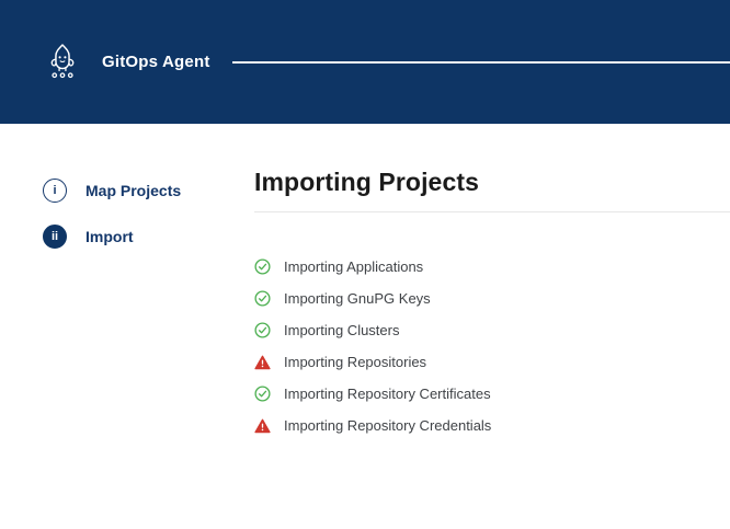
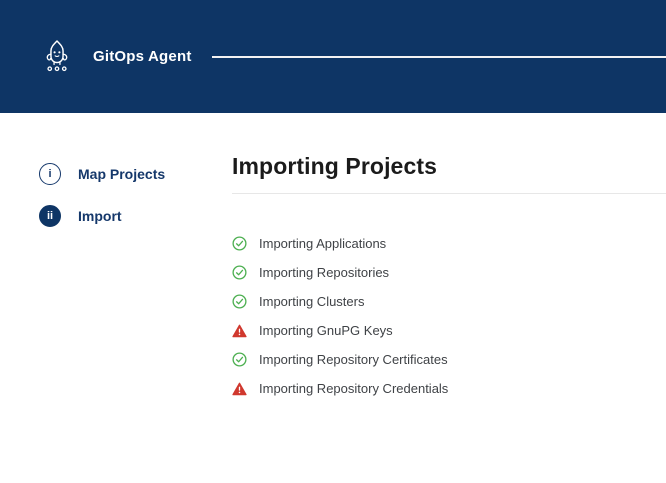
  GitOps Agent
  i
  Map Projects
  ii
  Import
  Importing Projects
  Importing Applications
- Importing GnuPG Keys
+ Importing Repositories
  Importing Clusters
- Importing Repositories
+ Importing GnuPG Keys
  Importing Repository Certificates
  Importing Repository Credentials
